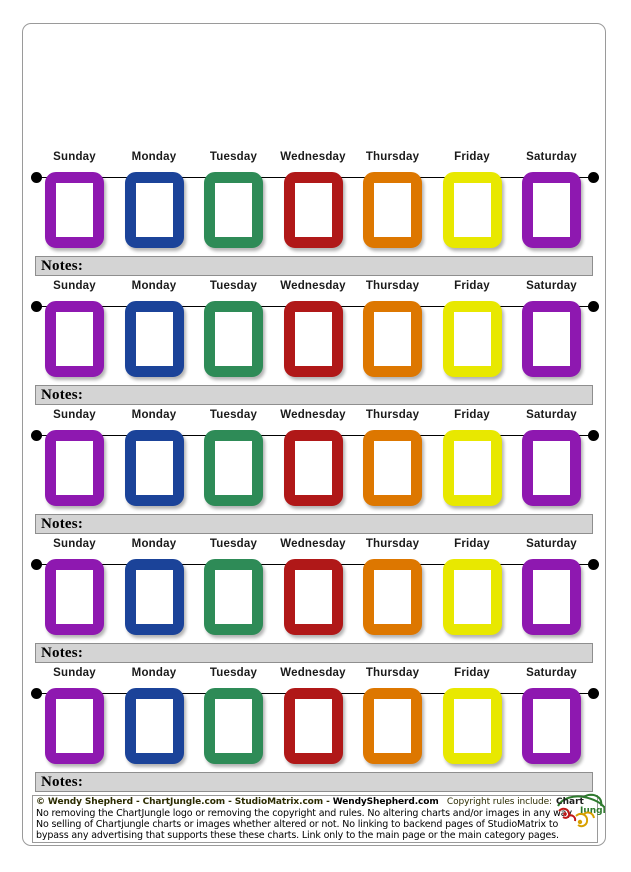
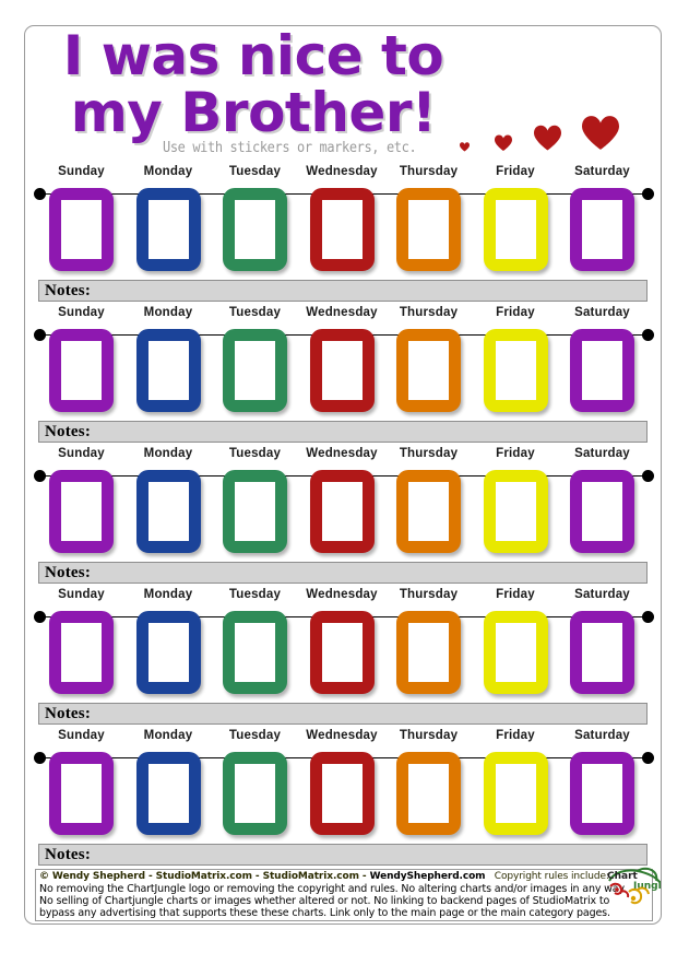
+ I was nice to
+ my Brother!
+ Use with stickers or markers, etc.
  Sunday
  Monday
  Tuesday
  Wednesday
  Thursday
  Friday
  Saturday
  Notes:
  Sunday
  Monday
  Tuesday
  Wednesday
  Thursday
  Friday
  Saturday
  Notes:
  Sunday
  Monday
  Tuesday
  Wednesday
  Thursday
  Friday
  Saturday
  Notes:
  Sunday
  Monday
  Tuesday
  Wednesday
  Thursday
  Friday
  Saturday
  Notes:
  Sunday
  Monday
  Tuesday
  Wednesday
  Thursday
  Friday
  Saturday
  Notes:
- © Wendy Shepherd - ChartJungle.com - StudioMatrix.com - WendyShepherd.com Copyright rules include:
+ © Wendy Shepherd - StudioMatrix.com - StudioMatrix.com - WendyShepherd.com Copyright rules include:
  No removing the ChartJungle logo or removing the copyright and rules. No altering charts and/or images in any w.
  No selling of Chartjungle charts or images whether altered or not. No linking to backend pages of StudioMatrix to
  bypass any advertising that supports these these charts. Link only to the main page or the main category pages.
  Chart
  Jungl
